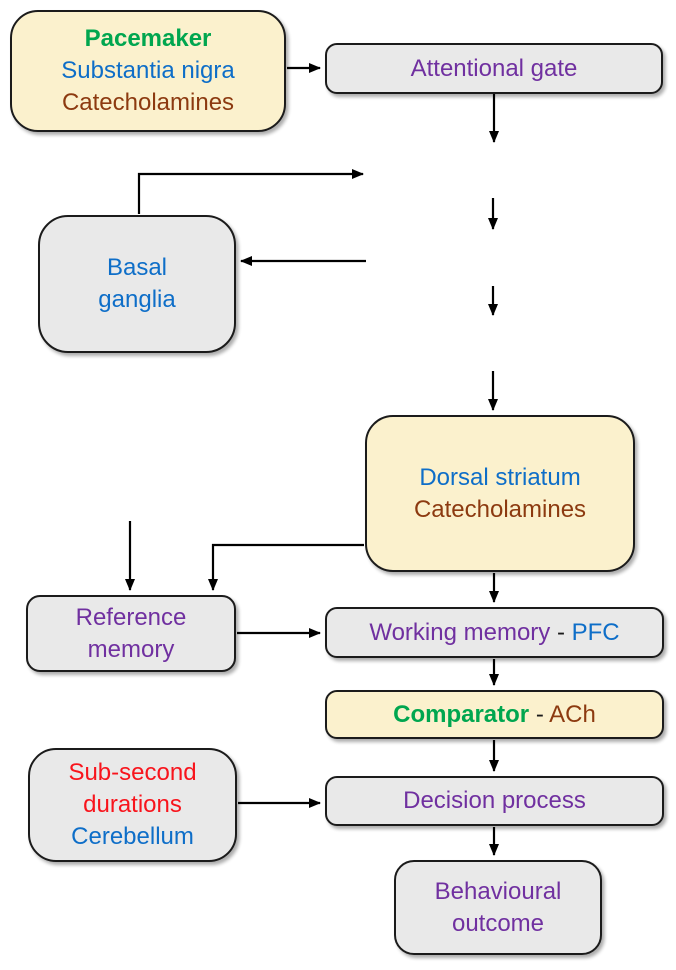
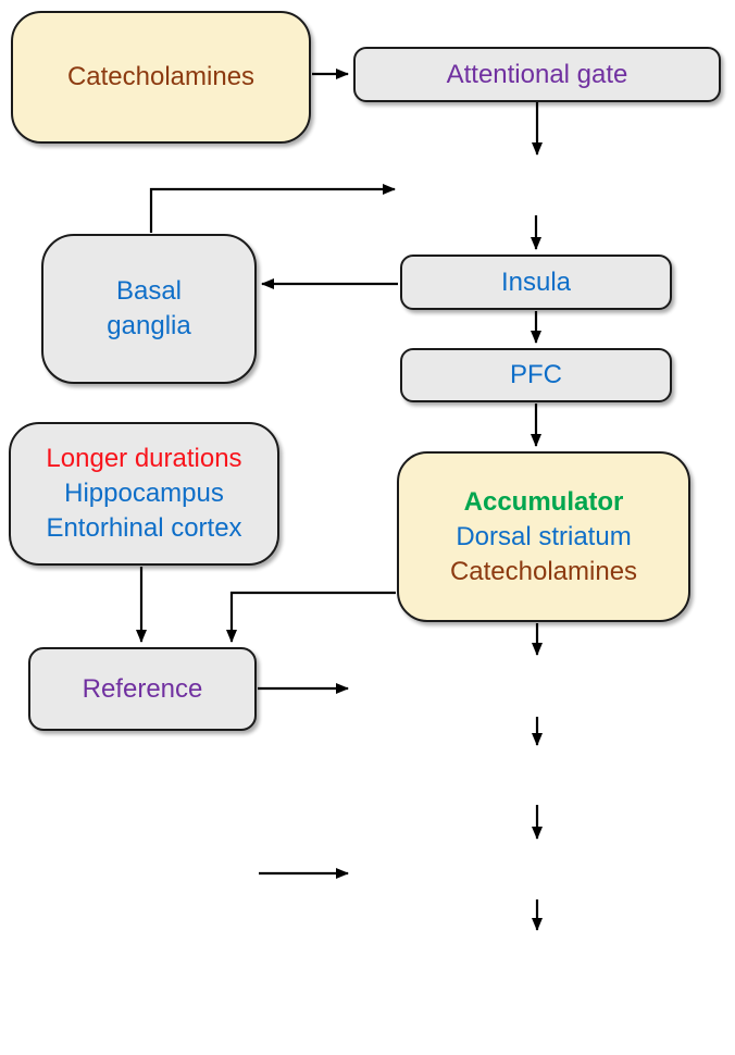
- Pacemaker
- Substantia nigra
  Catecholamines
  Attentional gate
  Basal
  ganglia
+ Insula
+ PFC
+ Longer durations
+ Hippocampus
+ Entorhinal cortex
+ Accumulator
  Dorsal striatum
  Catecholamines
  Reference
- memory
- Working memory - PFC
- Comparator - ACh
- Sub-second
- durations
- Cerebellum
- Decision process
- Behavioural
- outcome
